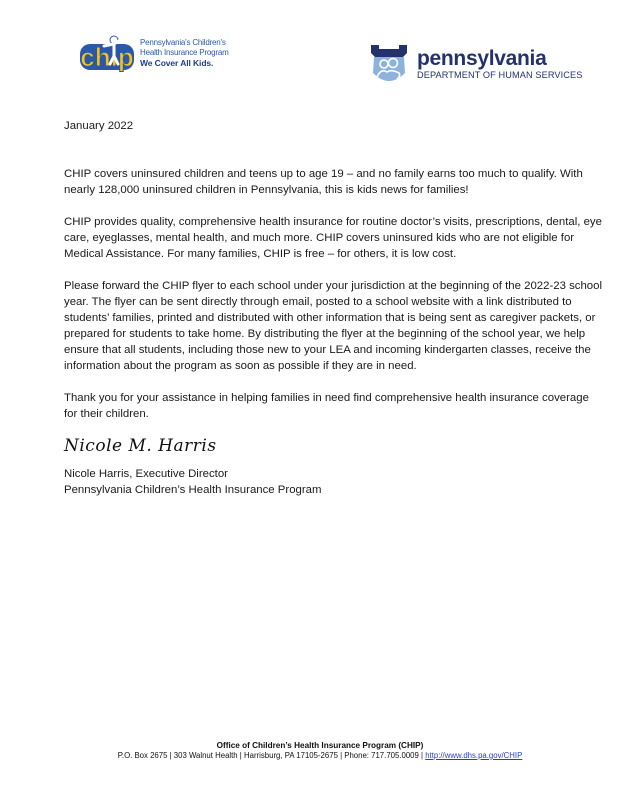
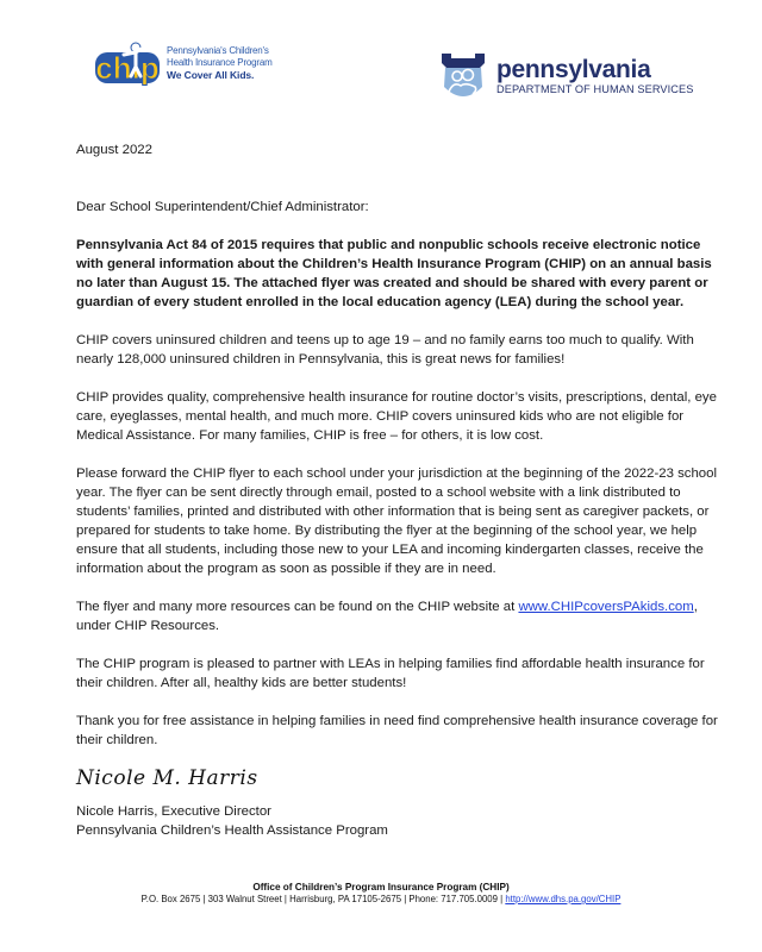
  chp
  Pennsylvania's Children's
  Health Insurance Program
  We Cover All Kids.
  pennsylvania
  DEPARTMENT OF HUMAN SERVICES
- January 2022
+ August 2022
+ Dear School Superintendent/Chief Administrator:
+ Pennsylvania Act 84 of 2015 requires that public and nonpublic schools receive electronic notice with general information about the Children’s Health Insurance Program (CHIP) on an annual basis no later than August 15. The attached flyer was created and should be shared with every parent or guardian of every student enrolled in the local education agency (LEA) during the school year.
- CHIP covers uninsured children and teens up to age 19 – and no family earns too much to qualify. With nearly 128,000 uninsured children in Pennsylvania, this is kids news for families!
+ CHIP covers uninsured children and teens up to age 19 – and no family earns too much to qualify. With nearly 128,000 uninsured children in Pennsylvania, this is great news for families!
  CHIP provides quality, comprehensive health insurance for routine doctor’s visits, prescriptions, dental, eye care, eyeglasses, mental health, and much more. CHIP covers uninsured kids who are not eligible for Medical Assistance. For many families, CHIP is free – for others, it is low cost.
  Please forward the CHIP flyer to each school under your jurisdiction at the beginning of the 2022-23 school year. The flyer can be sent directly through email, posted to a school website with a link distributed to students’ families, printed and distributed with other information that is being sent as caregiver packets, or prepared for students to take home. By distributing the flyer at the beginning of the school year, we help ensure that all students, including those new to your LEA and incoming kindergarten classes, receive the information about the program as soon as possible if they are in need.
+ The flyer and many more resources can be found on the CHIP website at www.CHIPcoversPAkids.com, under CHIP Resources.
+ The CHIP program is pleased to partner with LEAs in helping families find affordable health insurance for their children. After all, healthy kids are better students!
- Thank you for your assistance in helping families in need find comprehensive health insurance coverage for their children.
+ Thank you for free assistance in helping families in need find comprehensive health insurance coverage for their children.
  Nicole M. Harris
  Nicole Harris, Executive Director
- Pennsylvania Children’s Health Insurance Program
+ Pennsylvania Children’s Health Assistance Program
- Office of Children’s Health Insurance Program (CHIP)
+ Office of Children’s Program Insurance Program (CHIP)
- P.O. Box 2675 | 303 Walnut Health | Harrisburg, PA 17105-2675 | Phone: 717.705.0009 | http://www.dhs.pa.gov/CHIP
+ P.O. Box 2675 | 303 Walnut Street | Harrisburg, PA 17105-2675 | Phone: 717.705.0009 | http://www.dhs.pa.gov/CHIP
